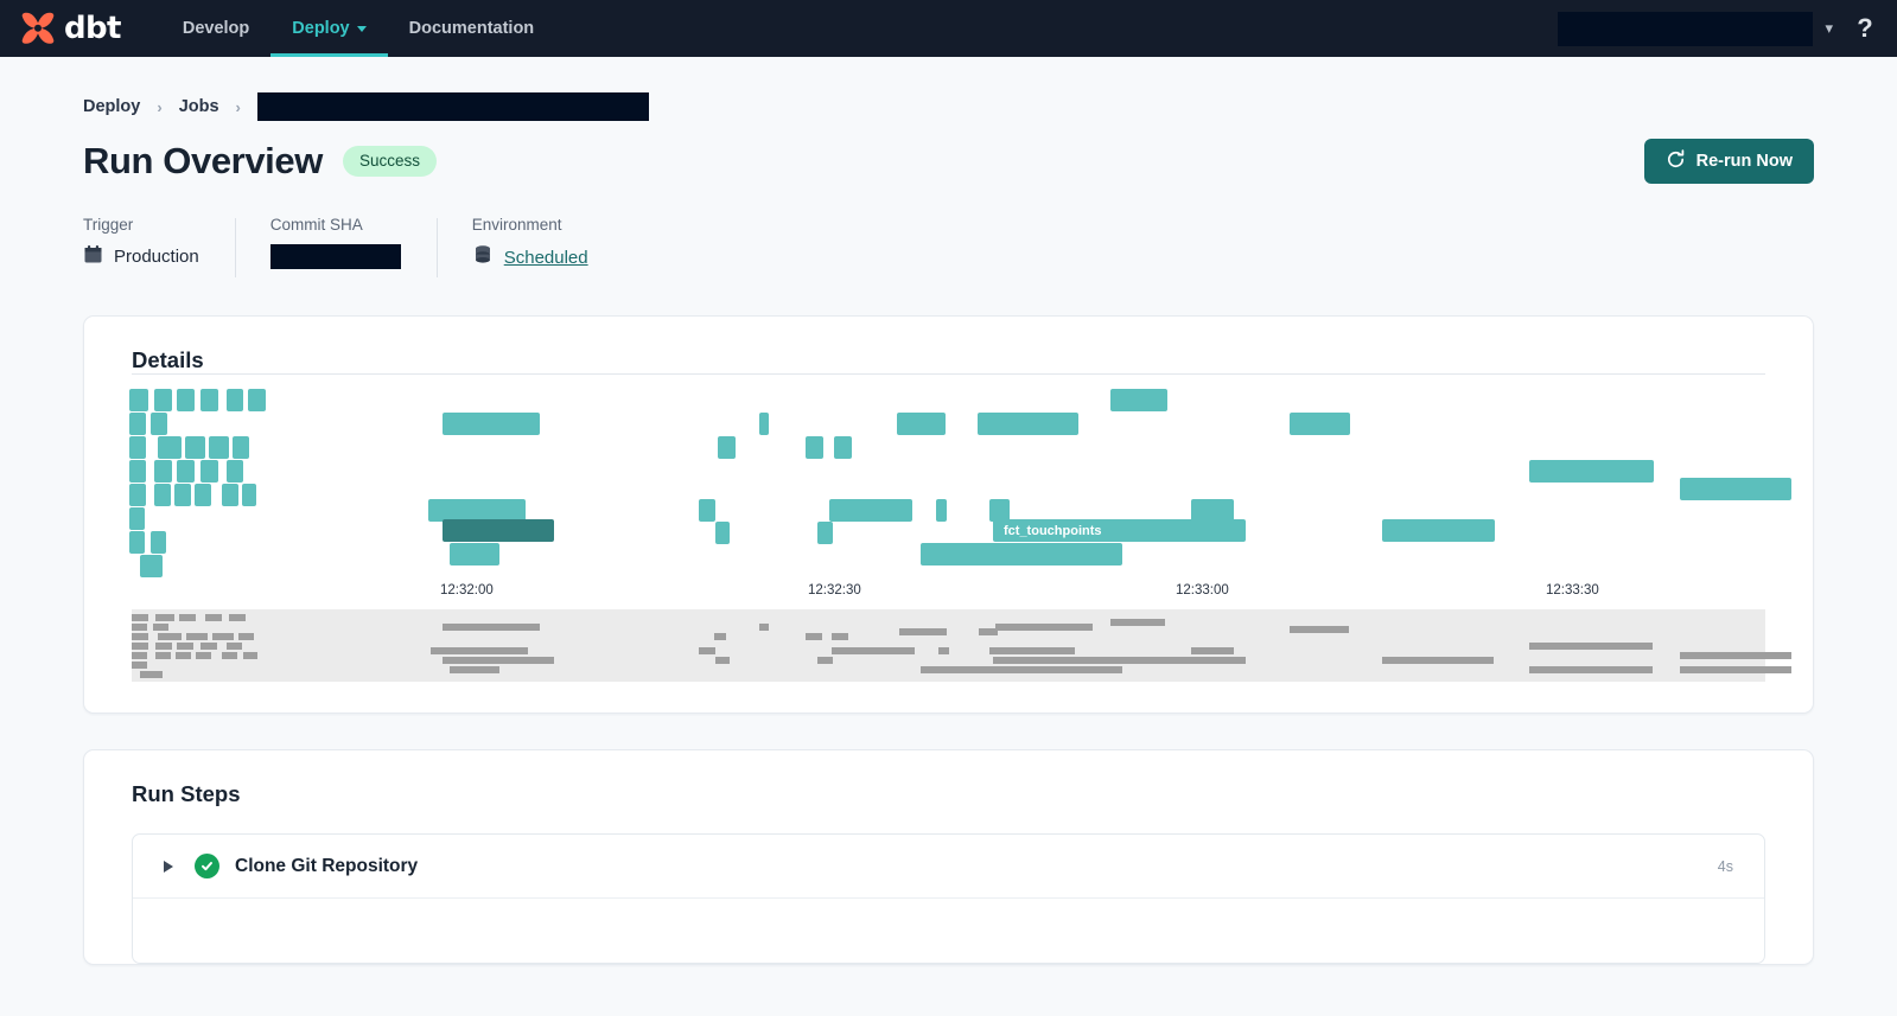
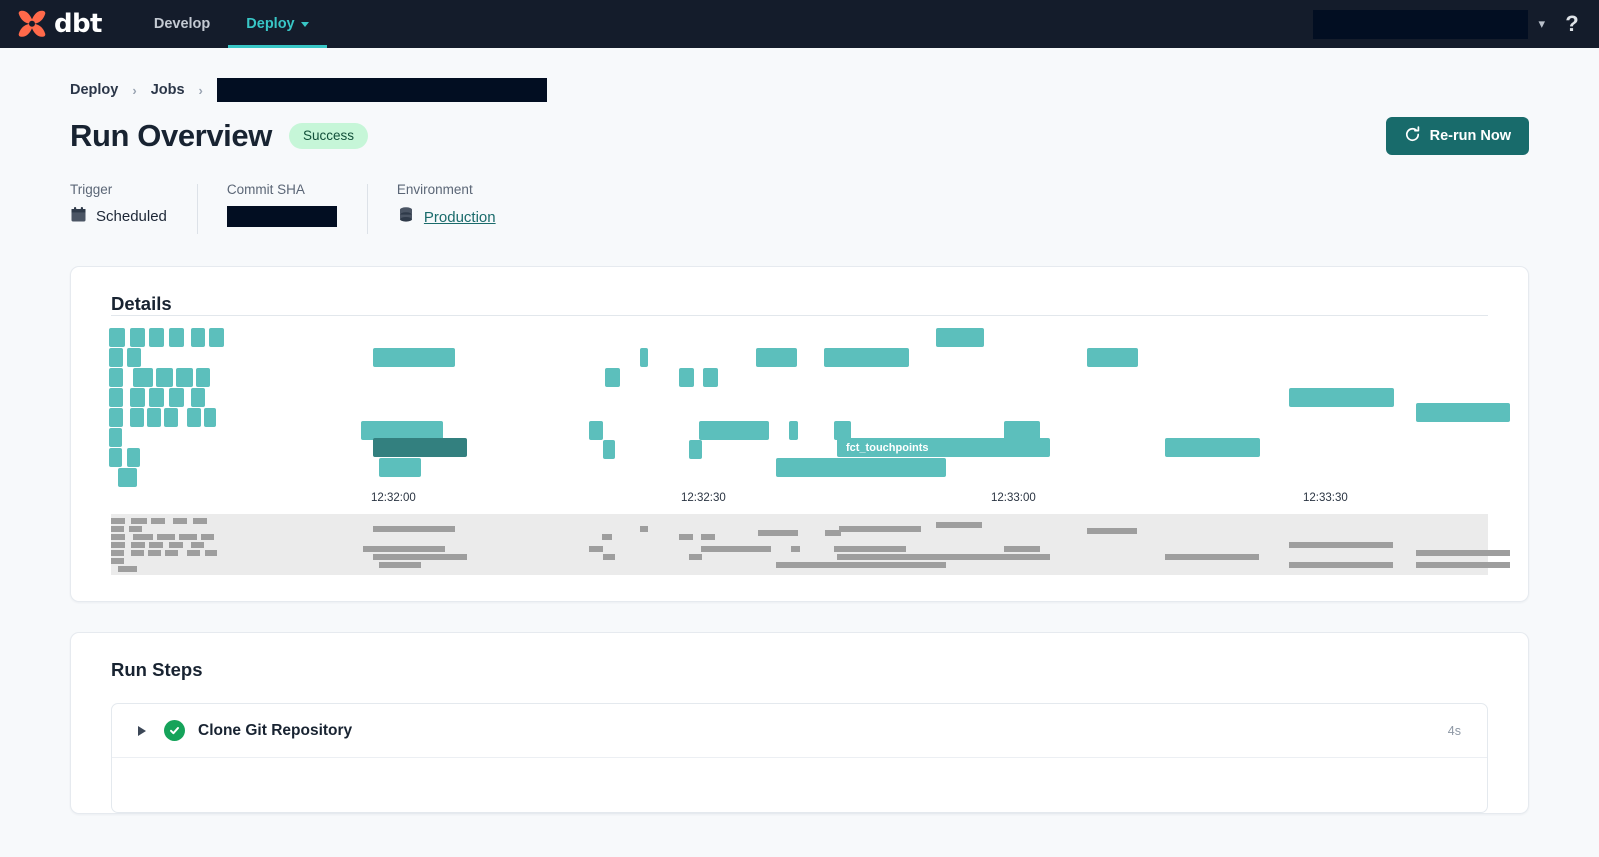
  dbt
  Develop
  Deploy
- Documentation
  ▾
  ?
  Deploy
  ›
  Jobs
  ›
  Run Overview
  Success
  Re-run Now
  Trigger
- Production
+ Scheduled
  Commit SHA
  Environment
- Scheduled
+ Production
  Details
  fct_touchpoints
  12:32:00
  12:32:30
  12:33:00
  12:33:30
  Run Steps
  Clone Git Repository
  4s
